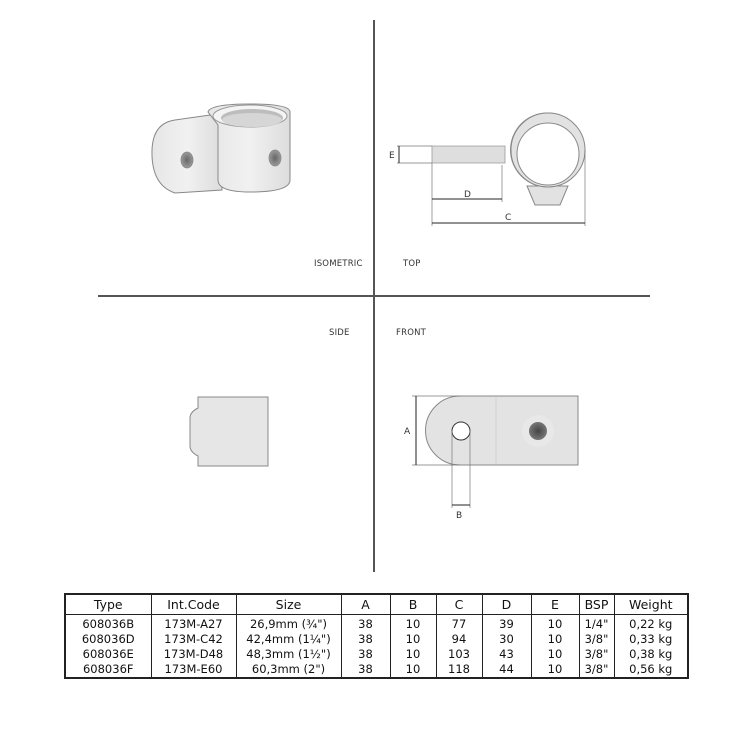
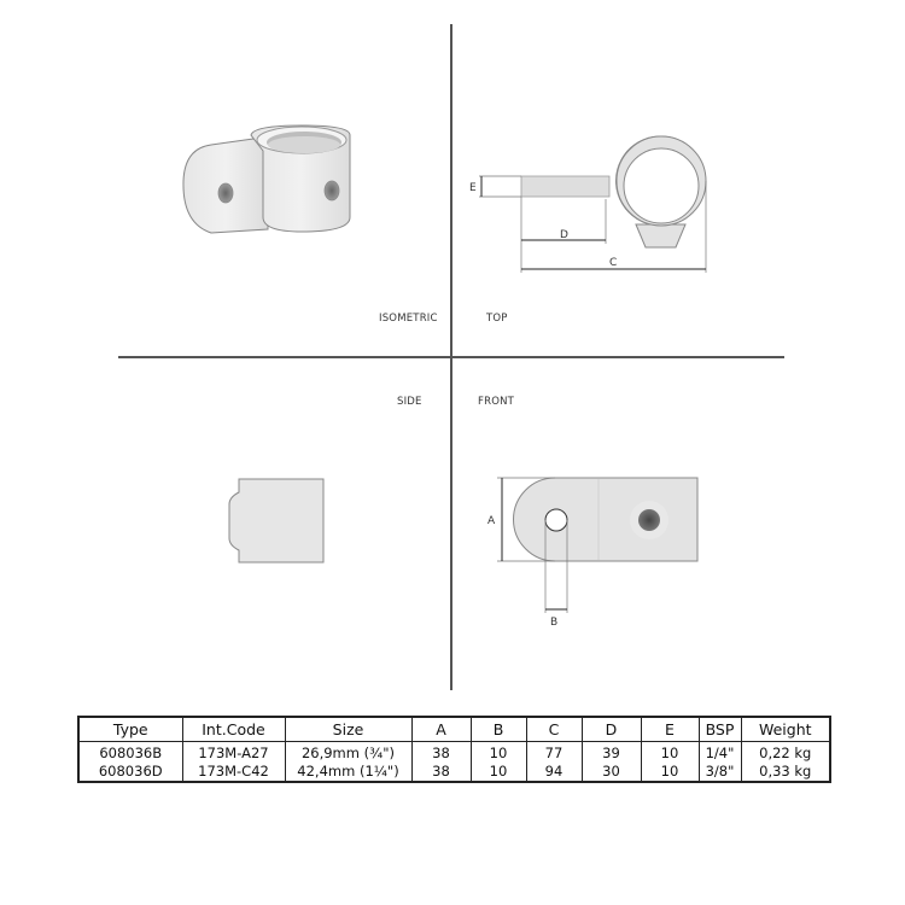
  ISOMETRIC
  TOP
  SIDE
  FRONT
  E
  D
  C
  A
  B
  Type	Int.Code	Size	A	B	C	D	E	BSP	Weight
  608036B	173M-A27	26,9mm (¾")	38	10	77	39	10	1/4"	0,22 kg
  608036D	173M-C42	42,4mm (1¼")	38	10	94	30	10	3/8"	0,33 kg
- 608036E	173M-D48	48,3mm (1½")	38	10	103	43	10	3/8"	0,38 kg
- 608036F	173M-E60	60,3mm (2")	38	10	118	44	10	3/8"	0,56 kg
